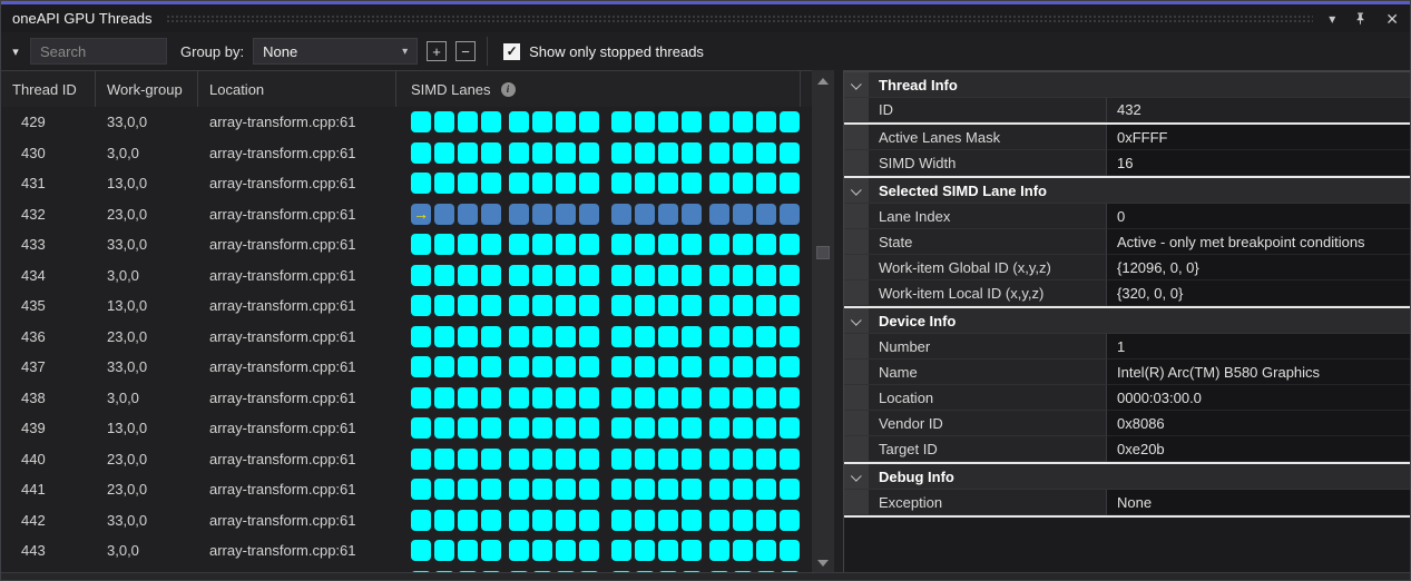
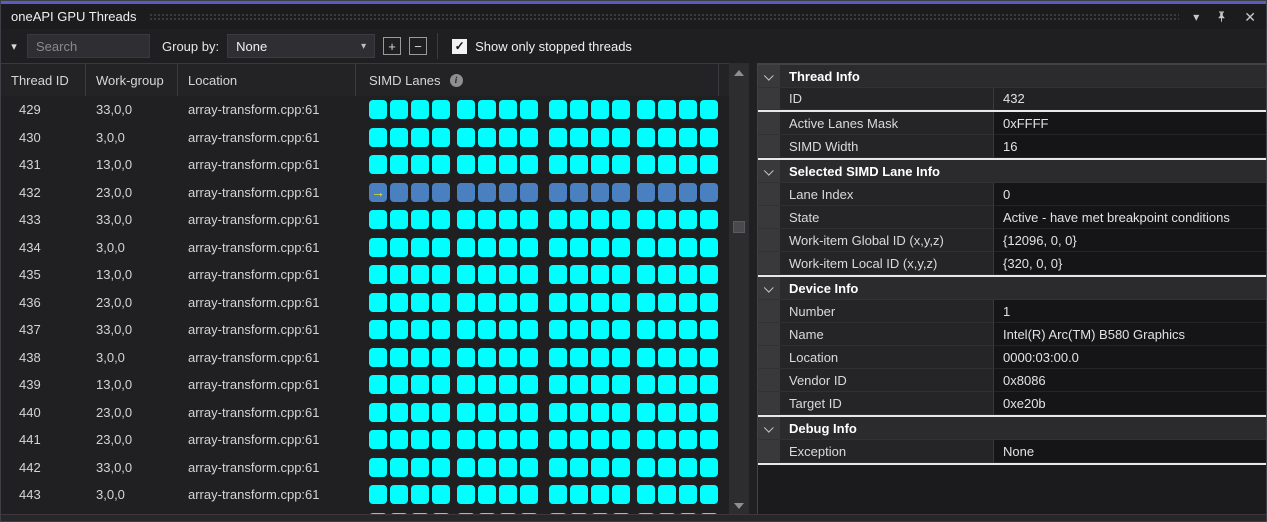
  oneAPI GPU Threads
  ▾
  ✕
  ▾
  Search
  Group by:
  None
  ▾
  +
  −
  ✓
  Show only stopped threads
  Thread ID
  Work-group
  Location
  SIMD Lanes
  i
  429
  33,0,0
  array-transform.cpp:61
  430
  3,0,0
  array-transform.cpp:61
  431
  13,0,0
  array-transform.cpp:61
  432
  23,0,0
  array-transform.cpp:61
  →
  433
  33,0,0
  array-transform.cpp:61
  434
  3,0,0
  array-transform.cpp:61
  435
  13,0,0
  array-transform.cpp:61
  436
  23,0,0
  array-transform.cpp:61
  437
  33,0,0
  array-transform.cpp:61
  438
  3,0,0
  array-transform.cpp:61
  439
  13,0,0
  array-transform.cpp:61
  440
  23,0,0
  array-transform.cpp:61
  441
  23,0,0
  array-transform.cpp:61
  442
  33,0,0
  array-transform.cpp:61
  443
  3,0,0
  array-transform.cpp:61
  Thread Info
  ID
  432
  Active Lanes Mask
  0xFFFF
  SIMD Width
  16
  Selected SIMD Lane Info
  Lane Index
  0
  State
- Active - only met breakpoint conditions
+ Active - have met breakpoint conditions
  Work-item Global ID (x,y,z)
  {12096, 0, 0}
  Work-item Local ID (x,y,z)
  {320, 0, 0}
  Device Info
  Number
  1
  Name
  Intel(R) Arc(TM) B580 Graphics
  Location
  0000:03:00.0
  Vendor ID
  0x8086
  Target ID
  0xe20b
  Debug Info
  Exception
  None
